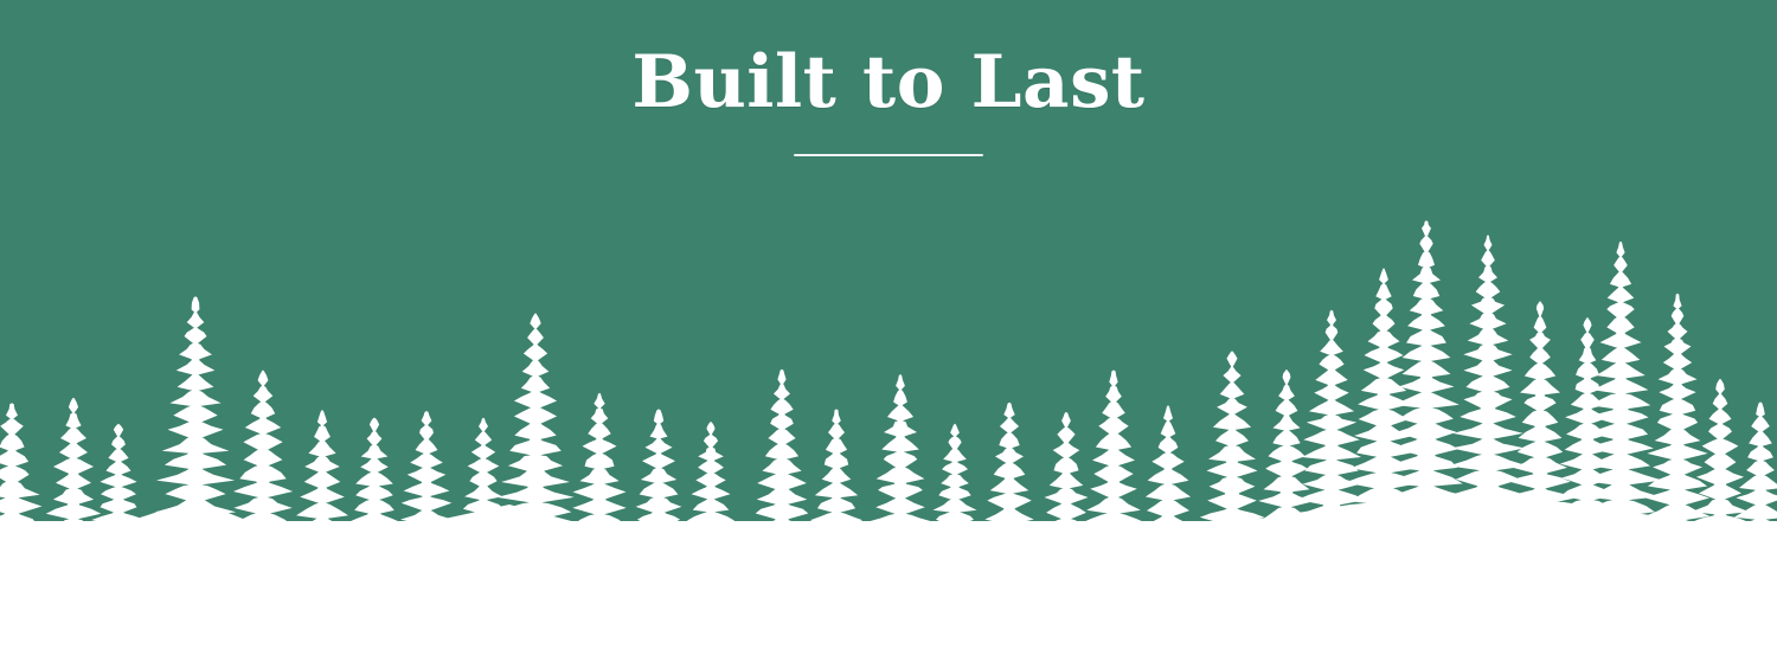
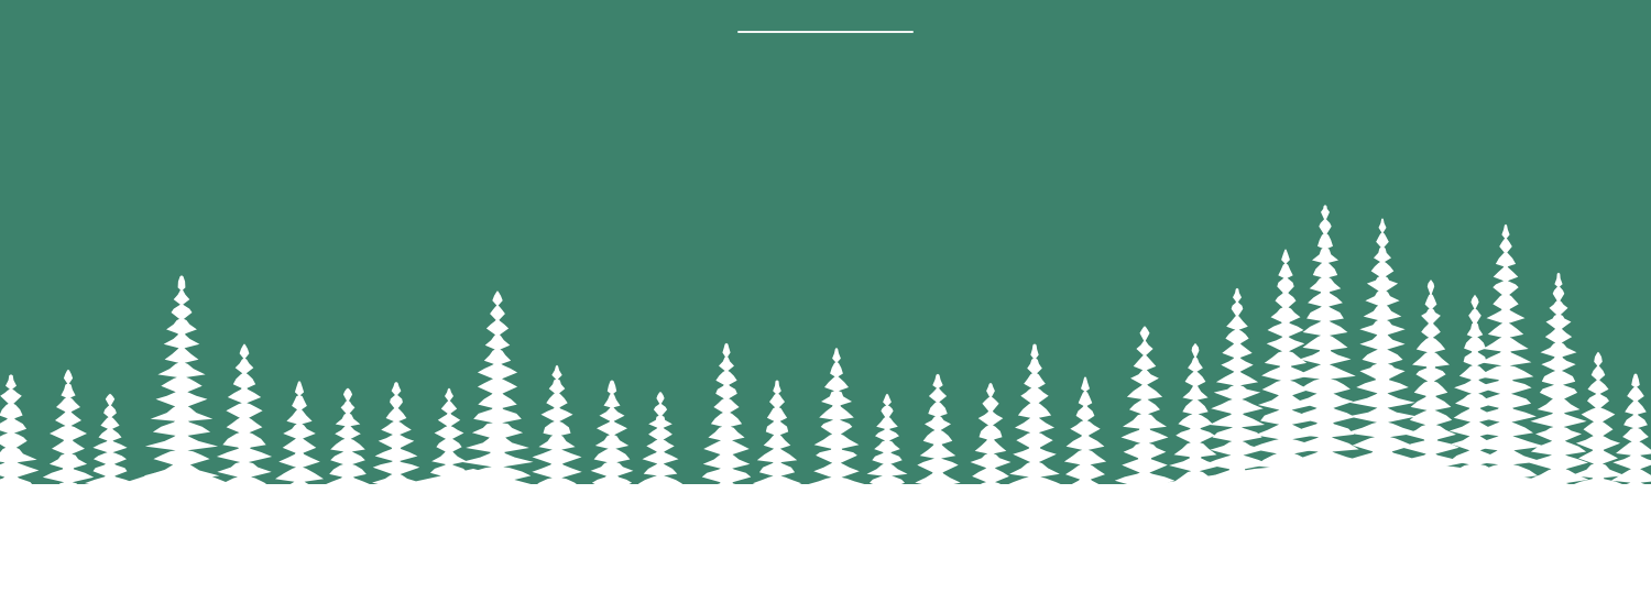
- Built to Last
